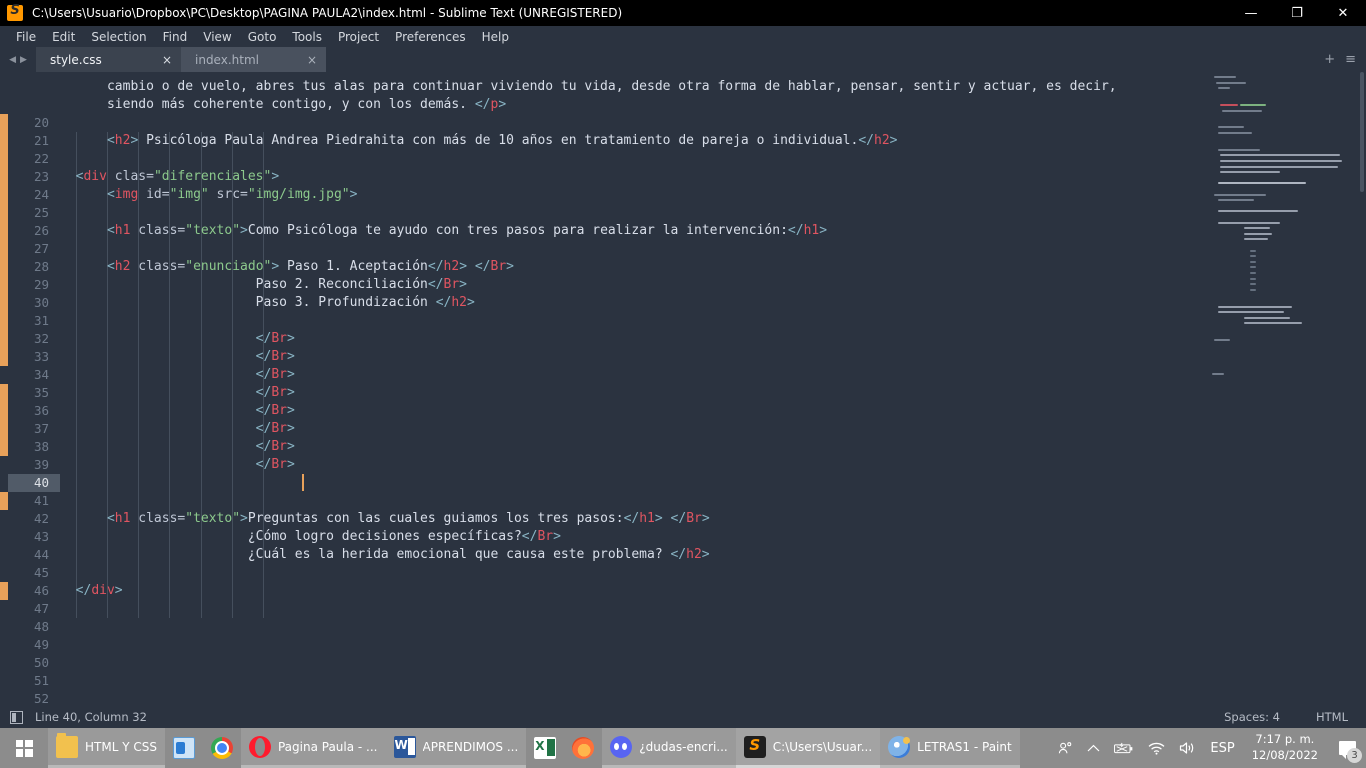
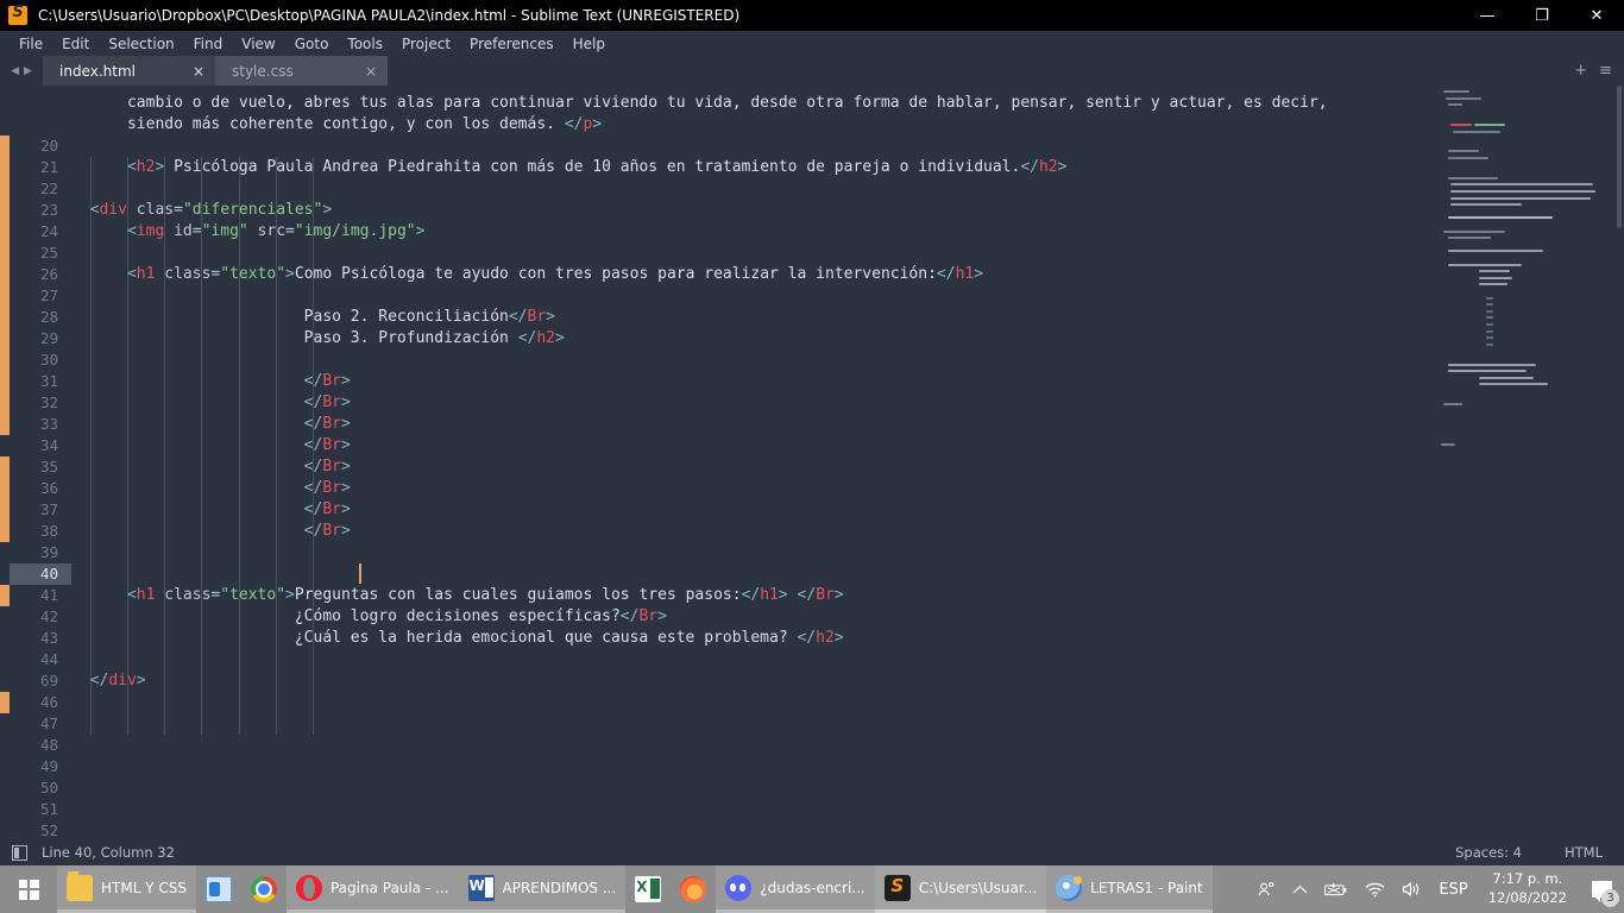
  C:\Users\Usuario\Dropbox\PC\Desktop\PAGINA PAULA2\index.html - Sublime Text (UNREGISTERED)
  —
  ❐
  ✕
  File
  Edit
  Selection
  Find
  View
  Goto
  Tools
  Project
  Preferences
  Help
  ◀
  ▶
- style.css
+ index.html
  ×
- index.html
+ style.css
  ×
  +
  ≡
  20
  21
  22
  23
  24
  25
  26
  27
  28
  29
  30
  31
  32
  33
  34
  35
  36
  37
  38
  39
  40
  41
  42
  43
  44
- 45
+ 69
  46
  47
  48
  49
  50
  51
  52
  cambio o de vuelo, abres tus alas para continuar viviendo tu vida, desde otra forma de hablar, pensar, sentir y actuar, es decir,
  siendo más coherente contigo, y con los demás. </p>
  <h2> Psicóloga Paula Andrea Piedrahita con más de 10 años en tratamiento de pareja o individual.</h2>
  <div clas="diferenciales">
  <img id="img" src="img/img.jpg">
  <h1 class="texto">Como Psicóloga te ayudo con tres pasos para realizar la intervención:</h1>
- <h2 class="enunciado"> Paso 1. Aceptación</h2> </Br>
  Paso 2. Reconciliación</Br>
  Paso 3. Profundización </h2>
  </Br>
  </Br>
  </Br>
  </Br>
  </Br>
  </Br>
  </Br>
  </Br>
  <h1 class="texto">Preguntas con las cuales guiamos los tres pasos:</h1> </Br>
  ¿Cómo logro decisiones específicas?</Br>
  ¿Cuál es la herida emocional que causa este problema? </h2>
  </div>
  Line 40, Column 32
  Spaces: 4
  HTML
  HTML Y CSS
  Pagina Paula - ...
  APRENDIMOS ...
  ¿dudas-encri...
  C:\Users\Usuar...
  LETRAS1 - Paint
  ESP
  7:17 p. m.
  12/08/2022
  3
